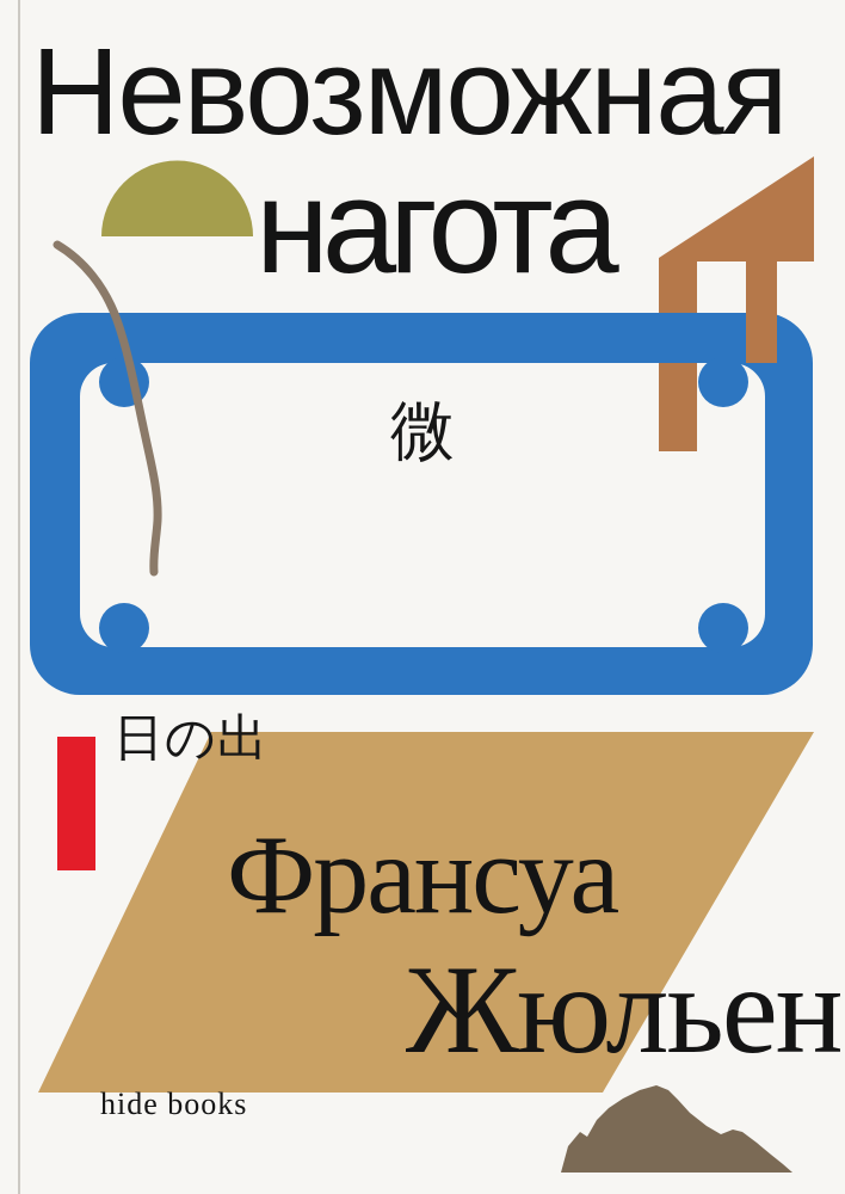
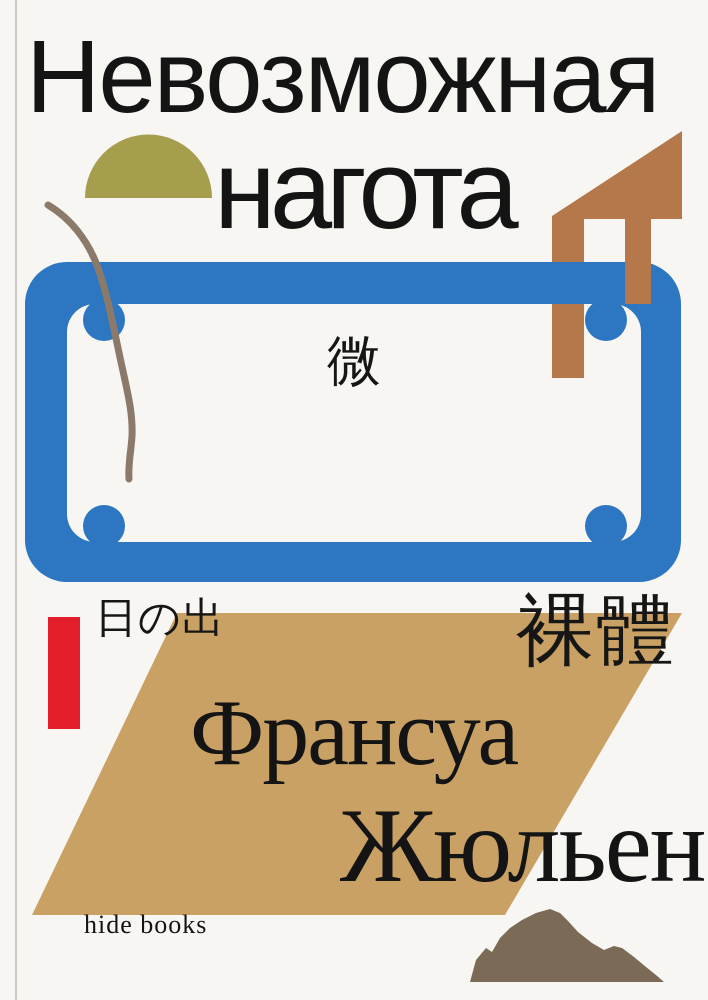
  Невозможная
  нагота
  微
  日の出
+ 裸體
  Франсуа
  Жюльен
  hide books
